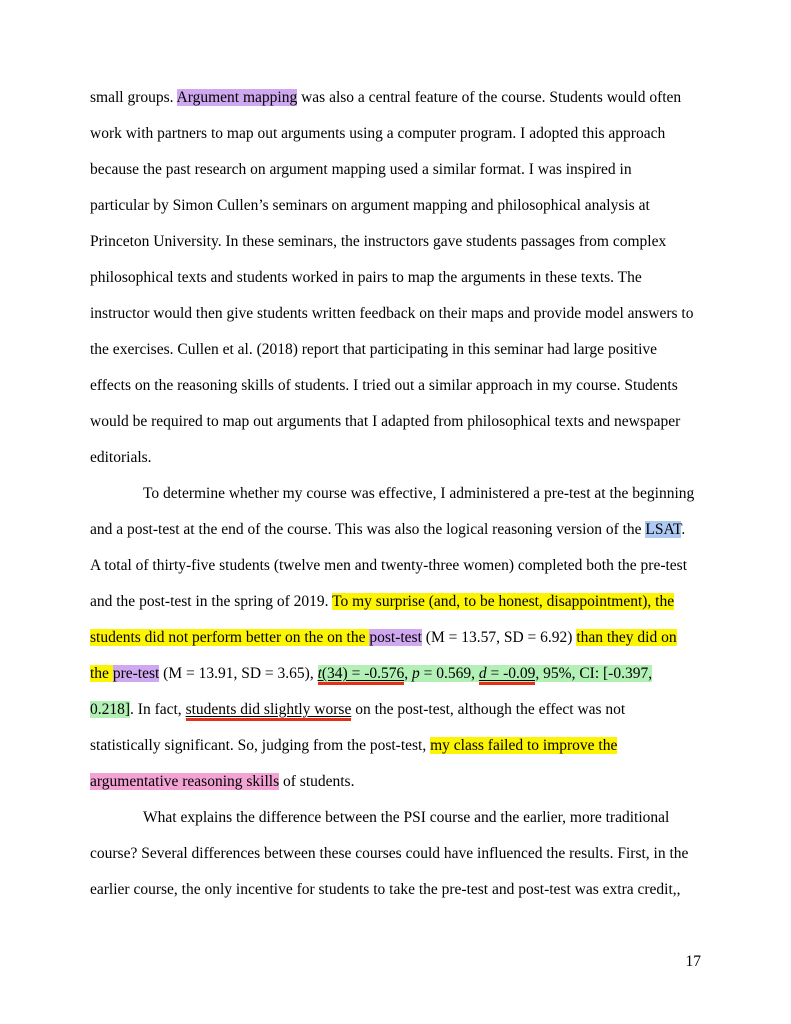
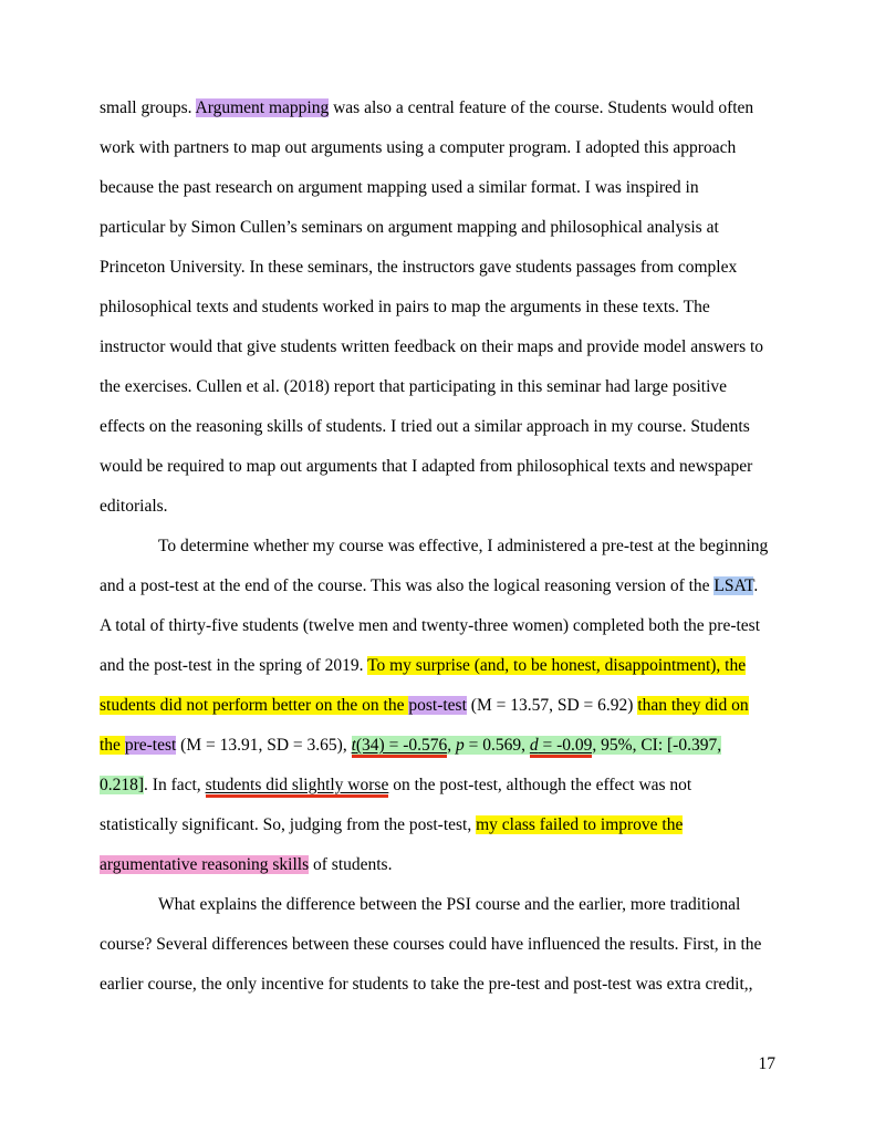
  small groups. Argument mapping was also a central feature of the course. Students would often
  work with partners to map out arguments using a computer program. I adopted this approach
  because the past research on argument mapping used a similar format. I was inspired in
  particular by Simon Cullen’s seminars on argument mapping and philosophical analysis at
  Princeton University. In these seminars, the instructors gave students passages from complex
  philosophical texts and students worked in pairs to map the arguments in these texts. The
- instructor would then give students written feedback on their maps and provide model answers to
+ instructor would that give students written feedback on their maps and provide model answers to
  the exercises. Cullen et al. (2018) report that participating in this seminar had large positive
  effects on the reasoning skills of students. I tried out a similar approach in my course. Students
  would be required to map out arguments that I adapted from philosophical texts and newspaper
  editorials.
  To determine whether my course was effective, I administered a pre-test at the beginning
  and a post-test at the end of the course. This was also the logical reasoning version of the LSAT.
  A total of thirty-five students (twelve men and twenty-three women) completed both the pre-test
  and the post-test in the spring of 2019. To my surprise (and, to be honest, disappointment), the
  students did not perform better on the on the post-test (M = 13.57, SD = 6.92) than they did on
  the pre-test (M = 13.91, SD = 3.65), t(34) = -0.576, p = 0.569, d = -0.09, 95%, CI: [-0.397,
  0.218]. In fact, students did slightly worse on the post-test, although the effect was not
  statistically significant. So, judging from the post-test, my class failed to improve the
  argumentative reasoning skills of students.
  What explains the difference between the PSI course and the earlier, more traditional
  course? Several differences between these courses could have influenced the results. First, in the
  earlier course, the only incentive for students to take the pre-test and post-test was extra credit,,
  17
